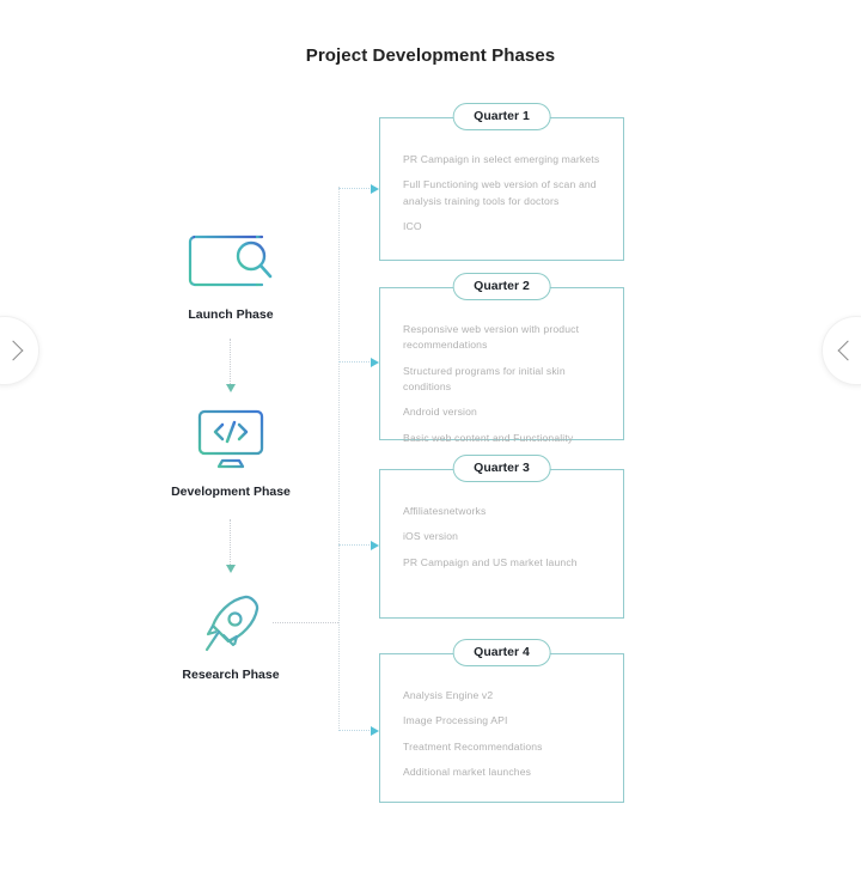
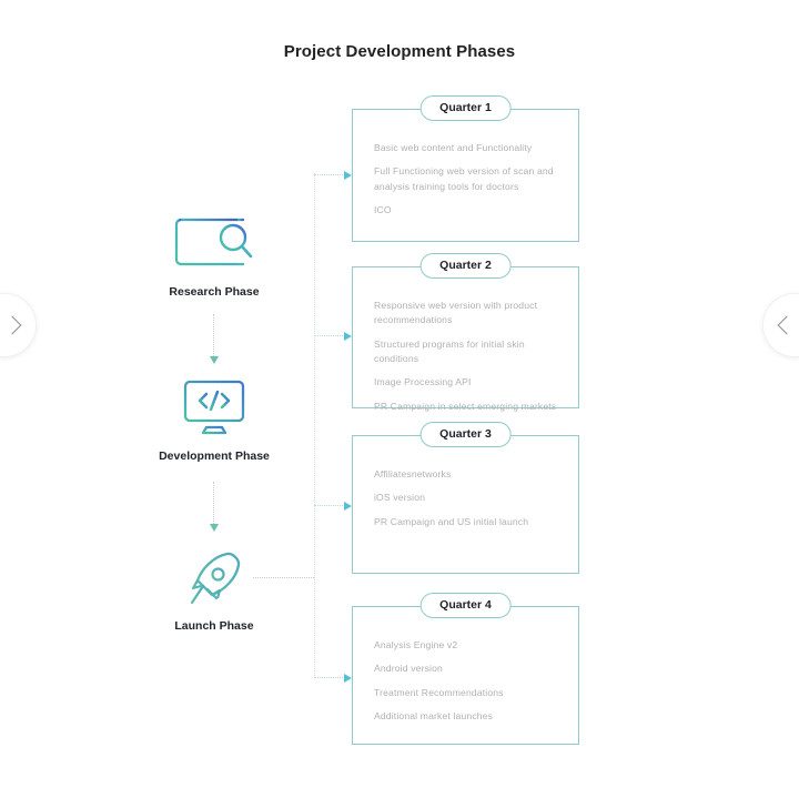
  Project Development Phases
- Launch Phase
+ Research Phase
  Development Phase
- Research Phase
+ Launch Phase
  Quarter 1
- PR Campaign in select emerging markets
+ Basic web content and Functionality
  Full Functioning web version of scan and analysis training tools for doctors
  ICO
  Quarter 2
  Responsive web version with product recommendations
  Structured programs for initial skin conditions
- Android version
+ Image Processing API
- Basic web content and Functionality
+ PR Campaign in select emerging markets
  Quarter 3
  Affiliatesnetworks
  iOS version
- PR Campaign and US market launch
+ PR Campaign and US initial launch
  Quarter 4
  Analysis Engine v2
- Image Processing API
+ Android version
  Treatment Recommendations
  Additional market launches
